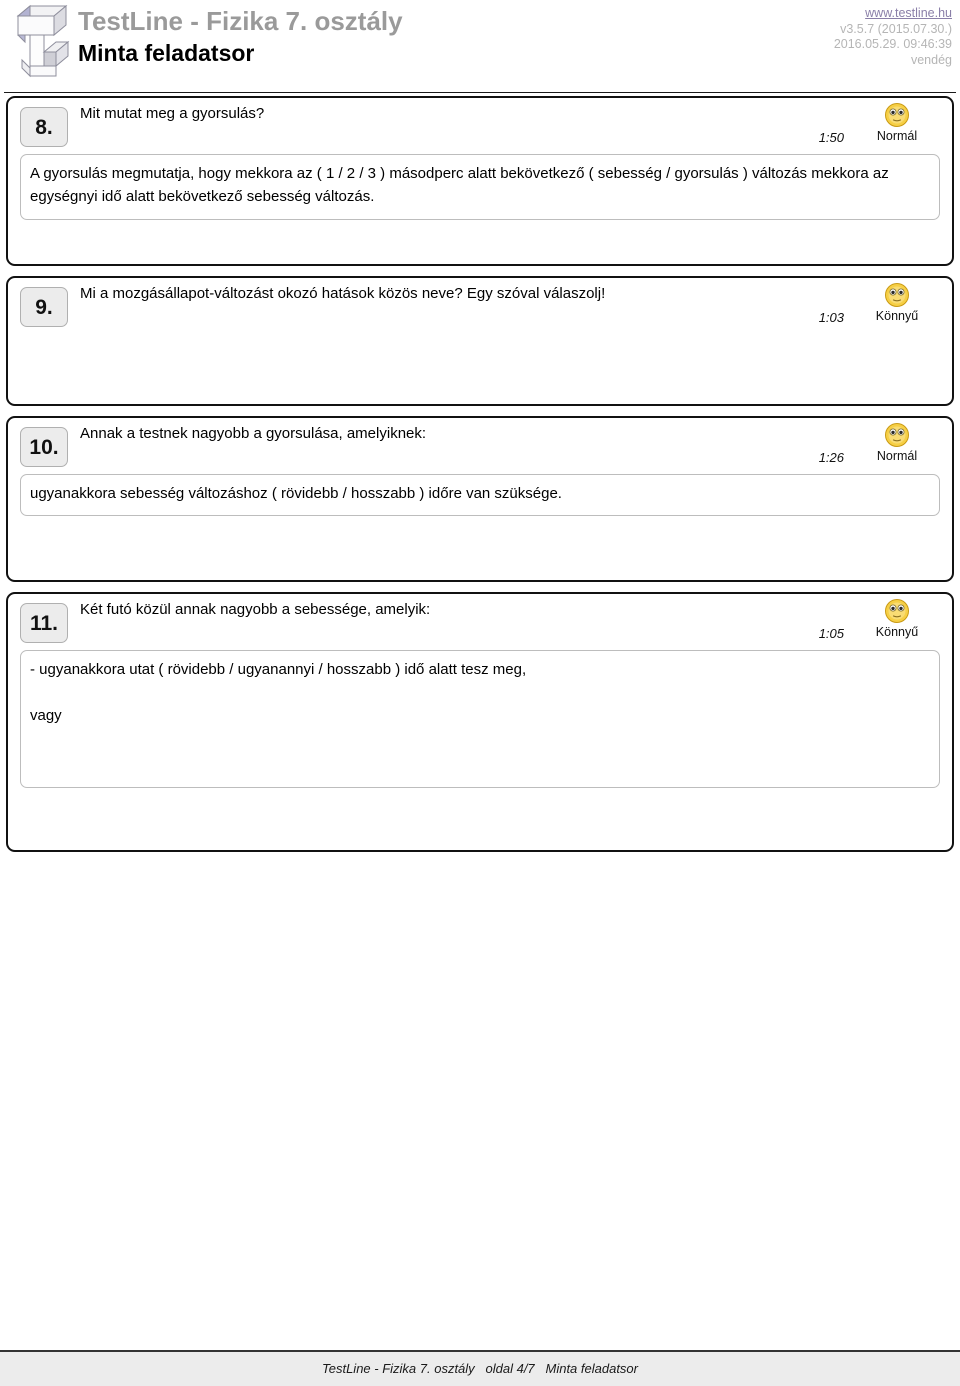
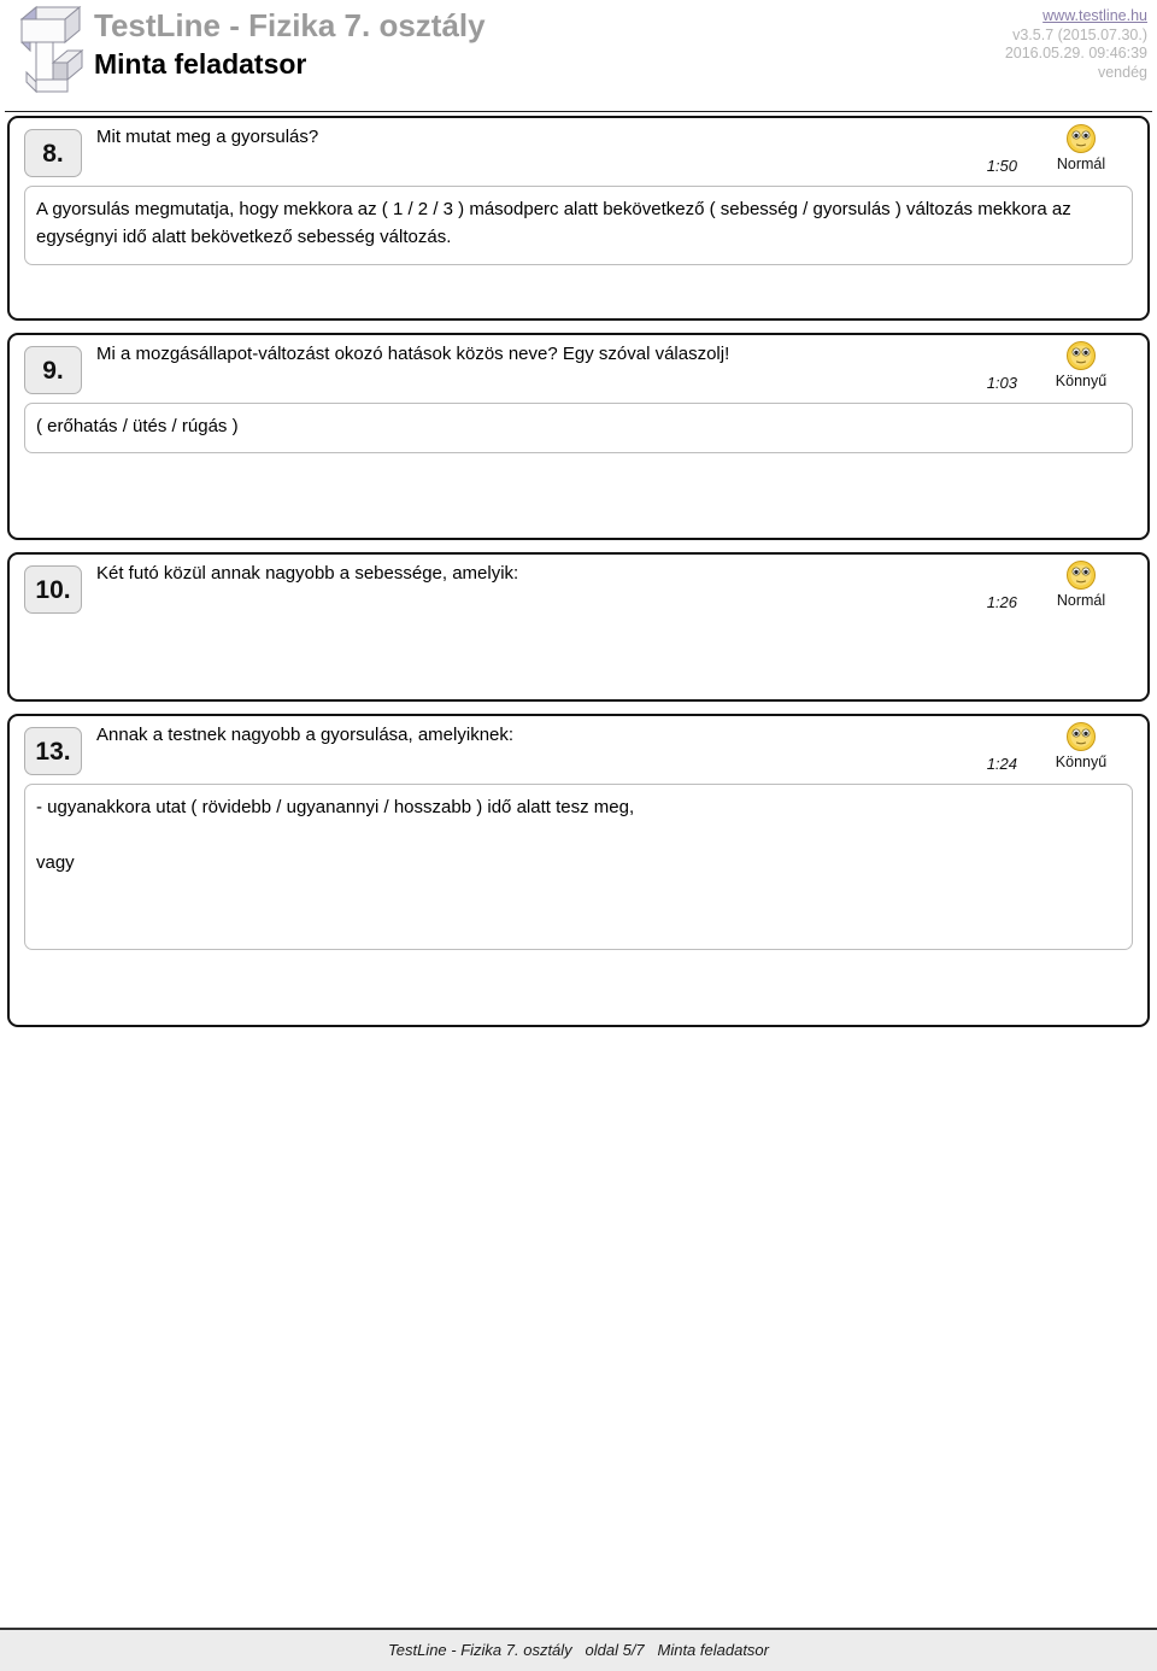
  TestLine - Fizika 7. osztály
  Minta feladatsor
  www.testline.hu
  v3.5.7 (2015.07.30.)
  2016.05.29. 09:46:39
  vendég
  8.
  Mit mutat meg a gyorsulás?
  1:50
  Normál
  A gyorsulás megmutatja, hogy mekkora az ( 1 / 2 / 3 ) másodperc alatt bekövetkező ( sebesség / gyorsulás ) változás mekkora az egységnyi idő alatt bekövetkező sebesség változás.
  9.
  Mi a mozgásállapot-változást okozó hatások közös neve? Egy szóval válaszolj!
  1:03
  Könnyű
+ ( erőhatás / ütés / rúgás )
  10.
- Annak a testnek nagyobb a gyorsulása, amelyiknek:
+ Két futó közül annak nagyobb a sebessége, amelyik:
  1:26
  Normál
- ugyanakkora sebesség változáshoz ( rövidebb / hosszabb ) időre van szüksége.
- 11.
+ 13.
- Két futó közül annak nagyobb a sebessége, amelyik:
+ Annak a testnek nagyobb a gyorsulása, amelyiknek:
- 1:05
+ 1:24
  Könnyű
  - ugyanakkora utat ( rövidebb / ugyanannyi / hosszabb ) idő alatt tesz meg,
  vagy
- TestLine - Fizika 7. osztály oldal 4/7 Minta feladatsor
+ TestLine - Fizika 7. osztály oldal 5/7 Minta feladatsor
